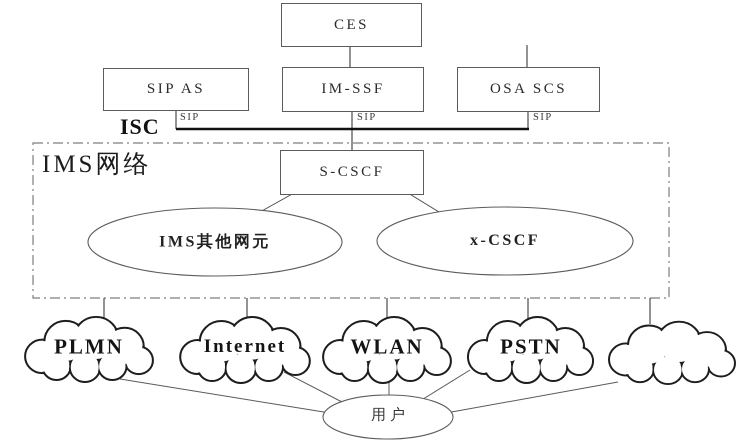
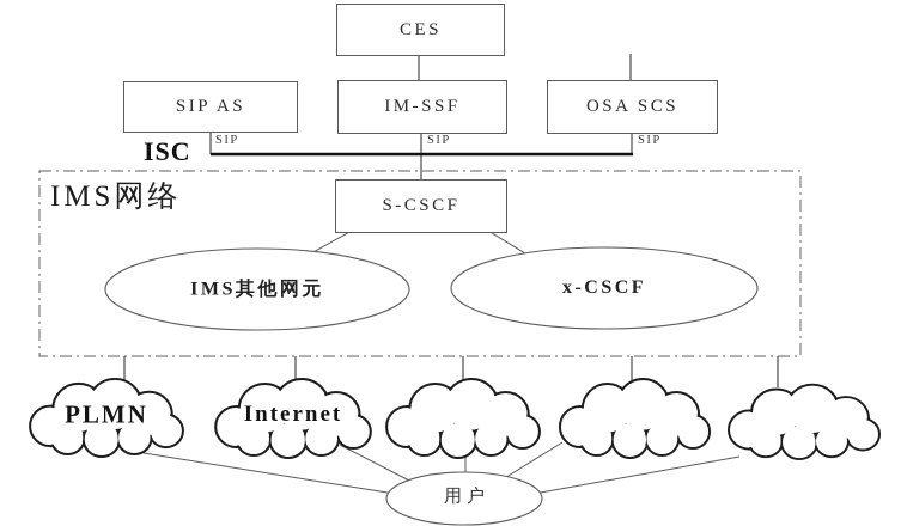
  CES
  SIP AS
  IM-SSF
  OSA SCS
  S-CSCF
  ISC
  SIP
  SIP
  SIP
  IMS网络
  IMS其他网元
  x-CSCF
  用户
  PLMN
  Internet
- WLAN
- PSTN
